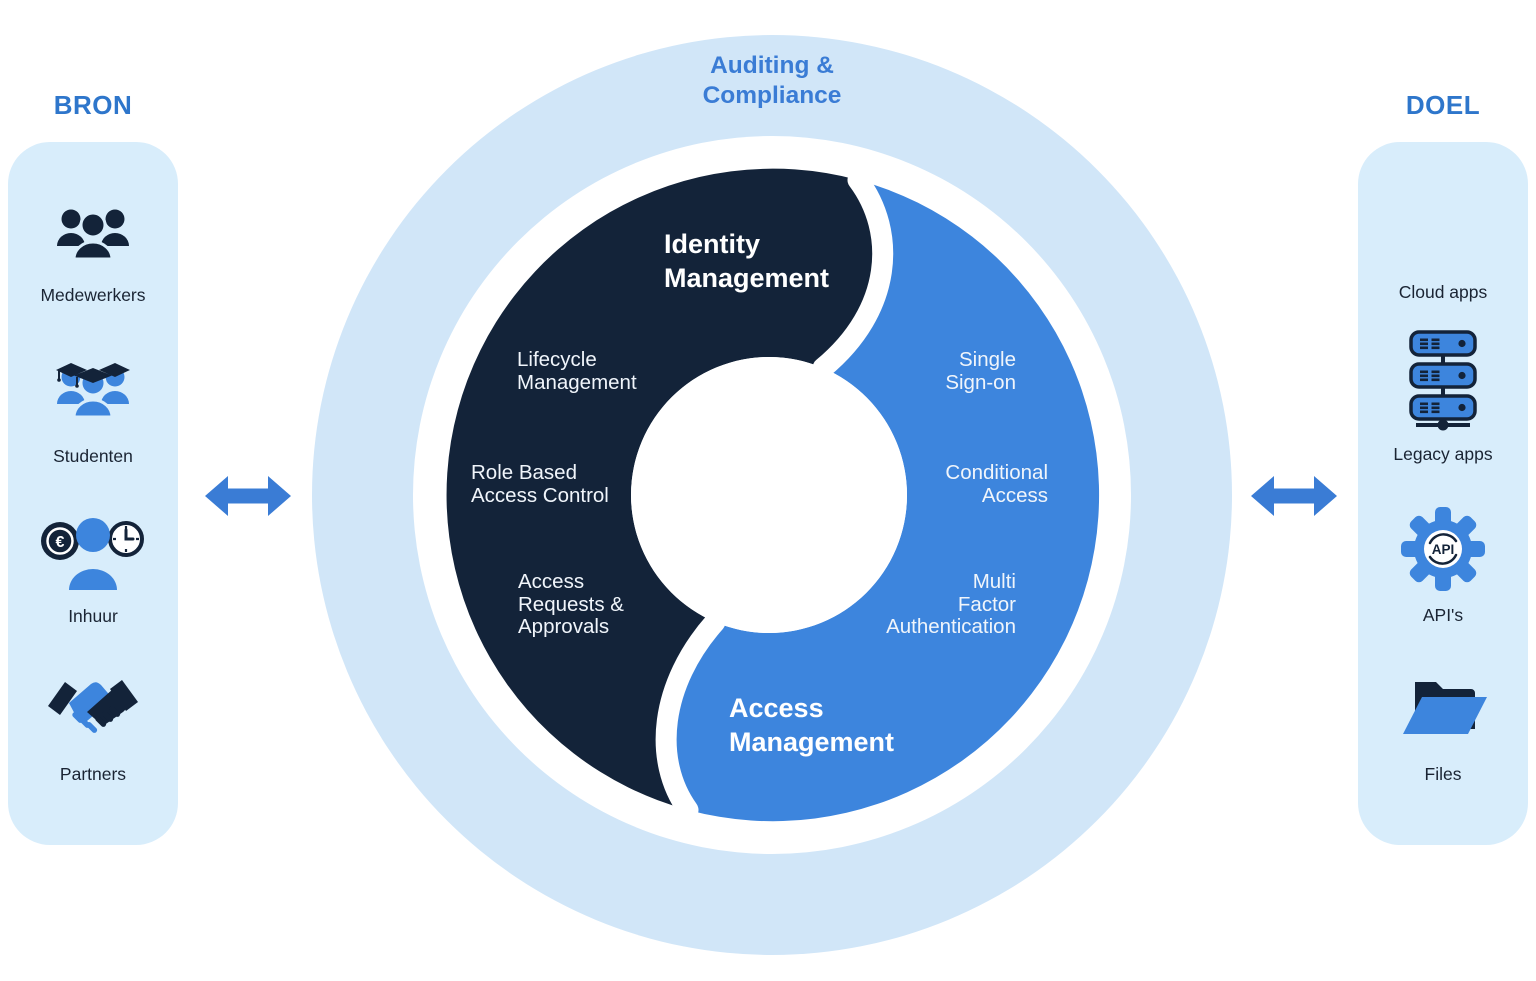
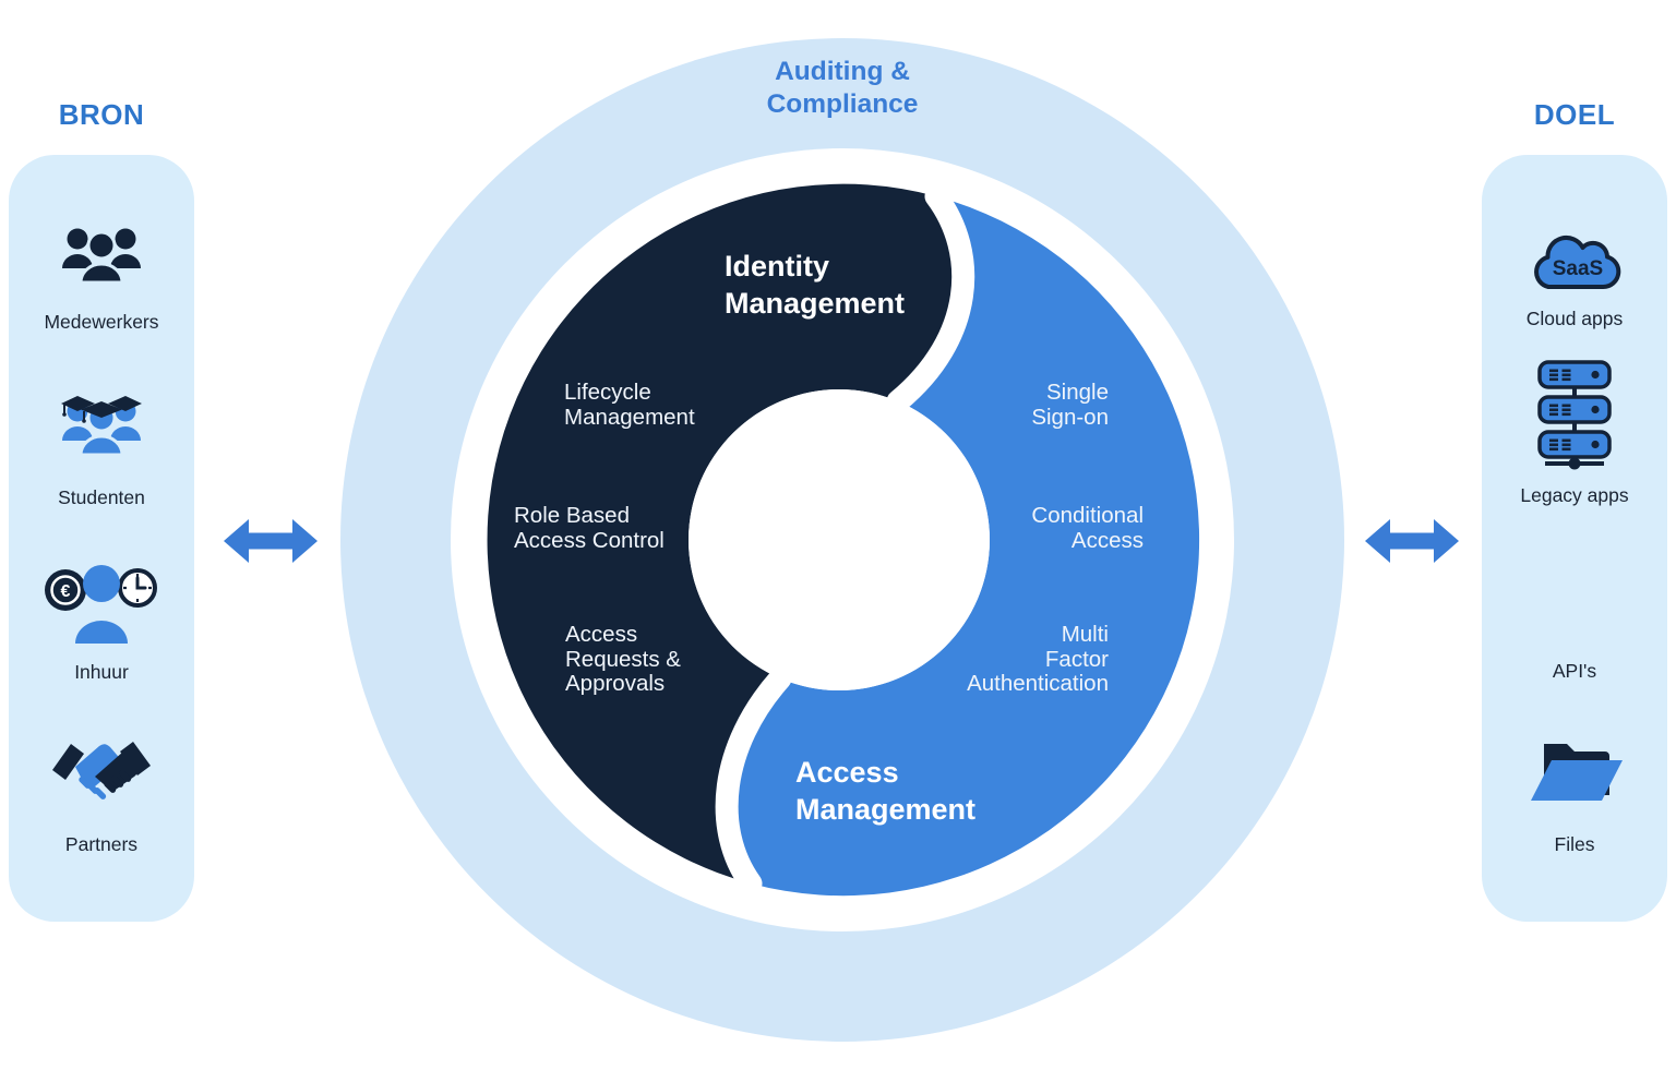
  Auditing &
  Compliance
  Identity
  Management
  Lifecycle
  Management
  Role Based
  Access Control
  Access
  Requests &
  Approvals
  Access
  Management
  Single
  Sign-on
  Conditional
  Access
  Multi
  Factor
  Authentication
  BRON
  Medewerkers
  Studenten
  €
  Inhuur
  Partners
  DOEL
+ SaaS
  Cloud apps
  Legacy apps
- API
  API's
  Files
